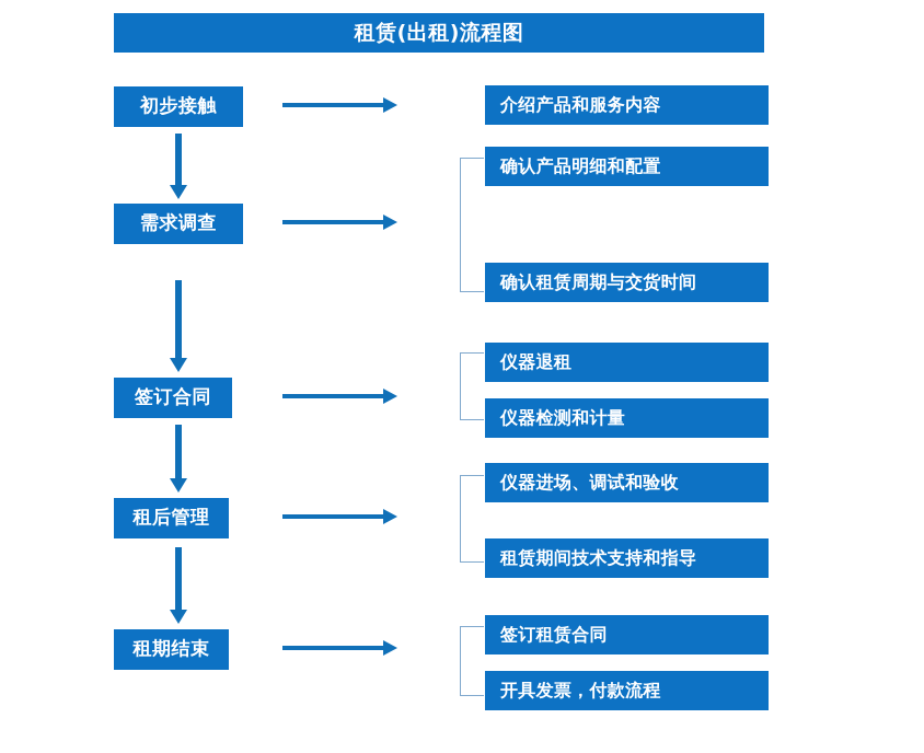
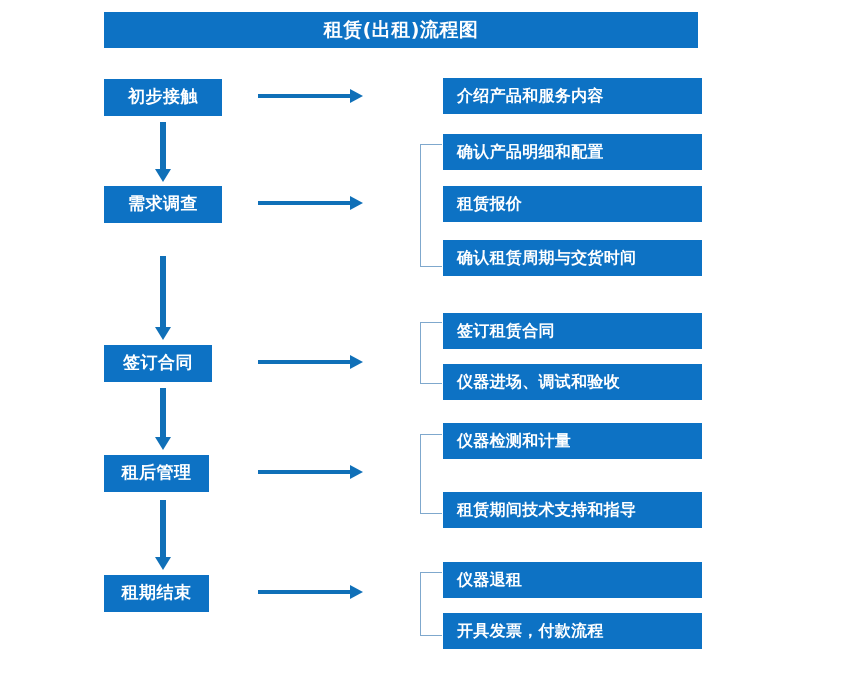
  租赁(出租)流程图
  初步接触
  介绍产品和服务内容
  需求调查
  确认产品明细和配置
+ 租赁报价
  确认租赁周期与交货时间
  签订合同
- 仪器退租
+ 签订租赁合同
- 仪器检测和计量
+ 仪器进场、调试和验收
  租后管理
- 仪器进场、调试和验收
+ 仪器检测和计量
  租赁期间技术支持和指导
  租期结束
- 签订租赁合同
+ 仪器退租
  开具发票，付款流程
